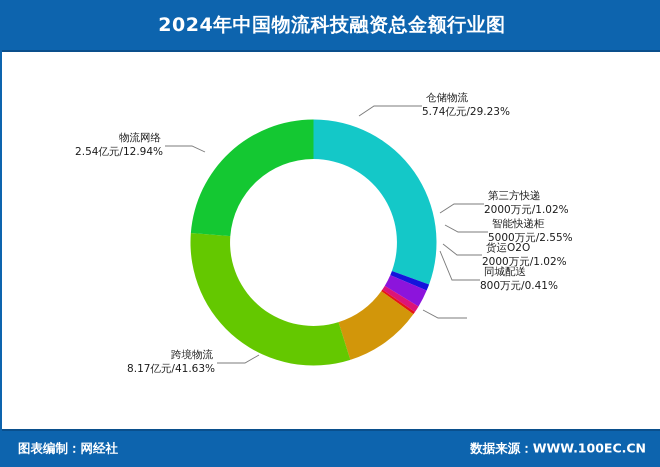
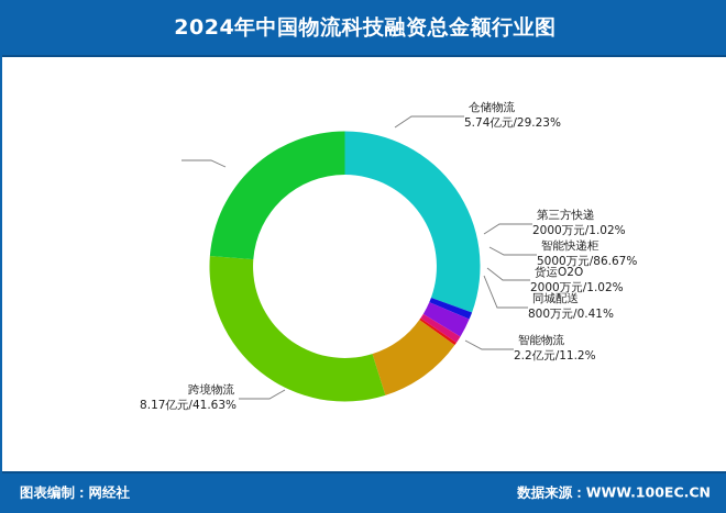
  2024年中国物流科技融资总金额行业图
  仓储物流
  5.74亿元/29.23%
- 物流网络
- 2.54亿元/12.94%
  跨境物流
  8.17亿元/41.63%
+ 智能物流
+ 2.2亿元/11.2%
  第三方快递
  2000万元/1.02%
  智能快递柜
- 5000万元/2.55%
+ 5000万元/86.67%
  货运O2O
  2000万元/1.02%
  同城配送
  800万元/0.41%
  图表编制：网经社
  数据来源：WWW.100EC.CN
